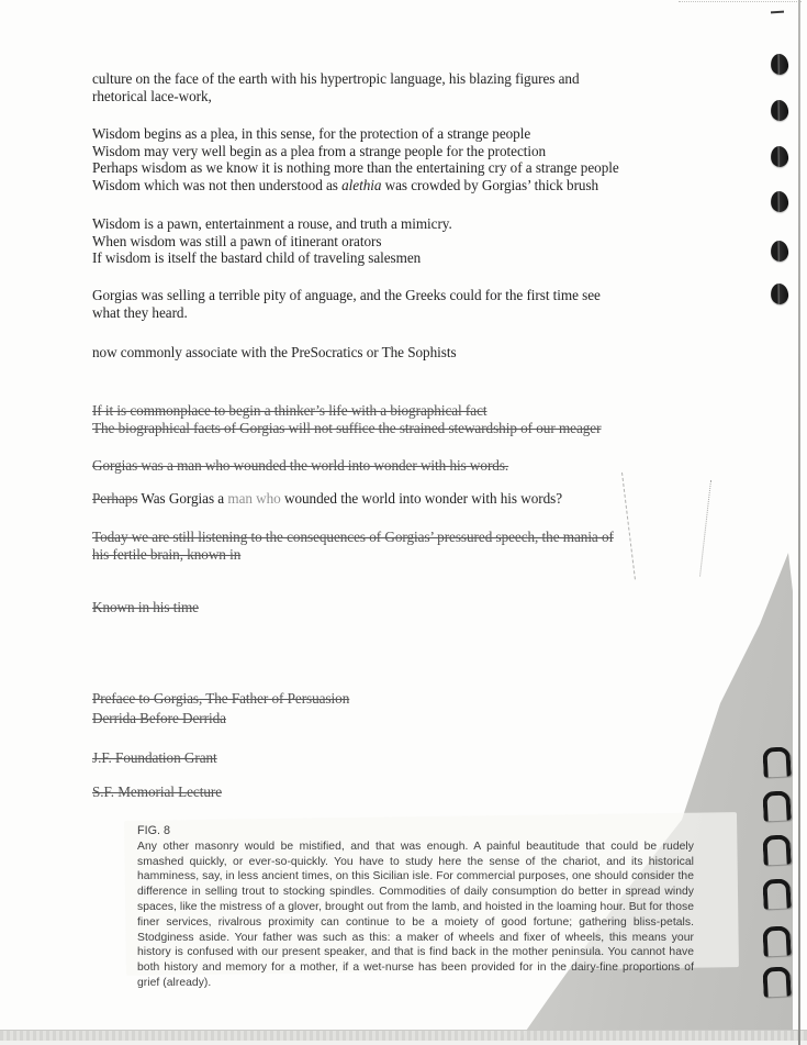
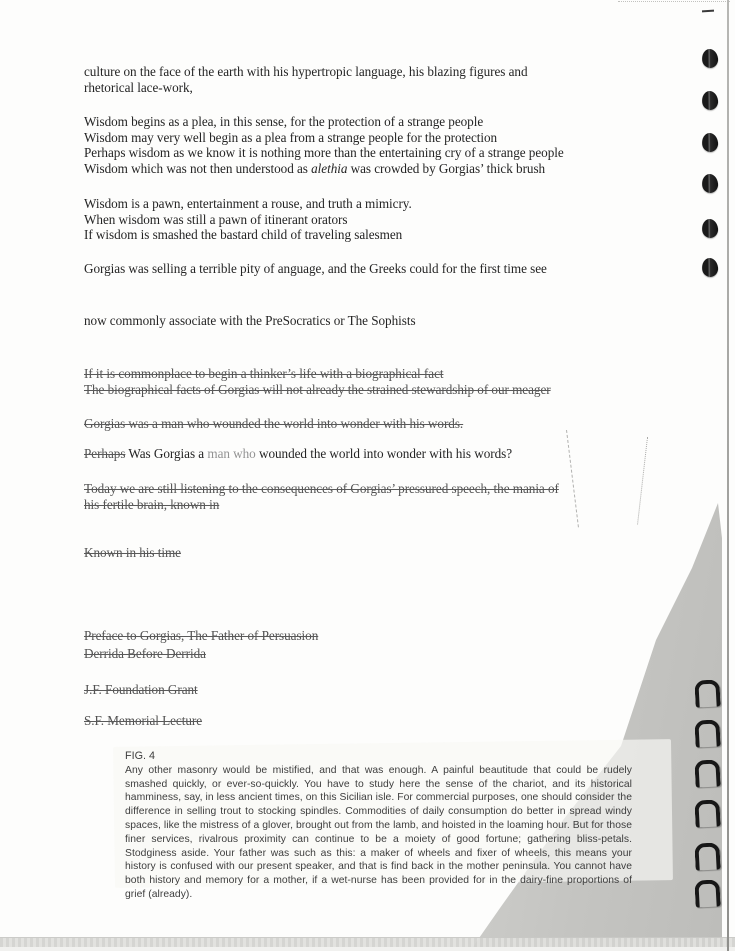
  culture on the face of the earth with his hypertropic language, his blazing figures and
  rhetorical lace-work,
  Wisdom begins as a plea, in this sense, for the protection of a strange people
  Wisdom may very well begin as a plea from a strange people for the protection
  Perhaps wisdom as we know it is nothing more than the entertaining cry of a strange people
  Wisdom which was not then understood as alethia was crowded by Gorgias’ thick brush
  Wisdom is a pawn, entertainment a rouse, and truth a mimicry.
  When wisdom was still a pawn of itinerant orators
- If wisdom is itself the bastard child of traveling salesmen
+ If wisdom is smashed the bastard child of traveling salesmen
  Gorgias was selling a terrible pity of anguage, and the Greeks could for the first time see
- what they heard.
  now commonly associate with the PreSocratics or The Sophists
  If it is commonplace to begin a thinker’s life with a biographical fact
- The biographical facts of Gorgias will not suffice the strained stewardship of our meager
+ The biographical facts of Gorgias will not already the strained stewardship of our meager
  Gorgias was a man who wounded the world into wonder with his words.
  Perhaps Was Gorgias a man who wounded the world into wonder with his words?
  Today we are still listening to the consequences of Gorgias’ pressured speech, the mania of
  his fertile brain, known in
  Known in his time
  Preface to Gorgias, The Father of Persuasion
  Derrida Before Derrida
  J.F. Foundation Grant
  S.F. Memorial Lecture
- FIG. 8
+ FIG. 4
  Any other masonry would be mistified, and that was enough. A painful beautitude that could be rudely smashed quickly, or ever-so-quickly. You have to study here the sense of the chariot, and its historical hamminess, say, in less ancient times, on this Sicilian isle. For commercial purposes, one should consider the difference in selling trout to stocking spindles. Commodities of daily consumption do better in spread windy spaces, like the mistress of a glover, brought out from the lamb, and hoisted in the loaming hour. But for those finer services, rivalrous proximity can continue to be a moiety of good fortune; gathering bliss-petals. Stodginess aside. Your father was such as this: a maker of wheels and fixer of wheels, this means your history is confused with our present speaker, and that is find back in the mother peninsula. You cannot have both history and memory for a mother, if a wet-nurse has been provided for in the dairy-fine proportions of grief (already).
